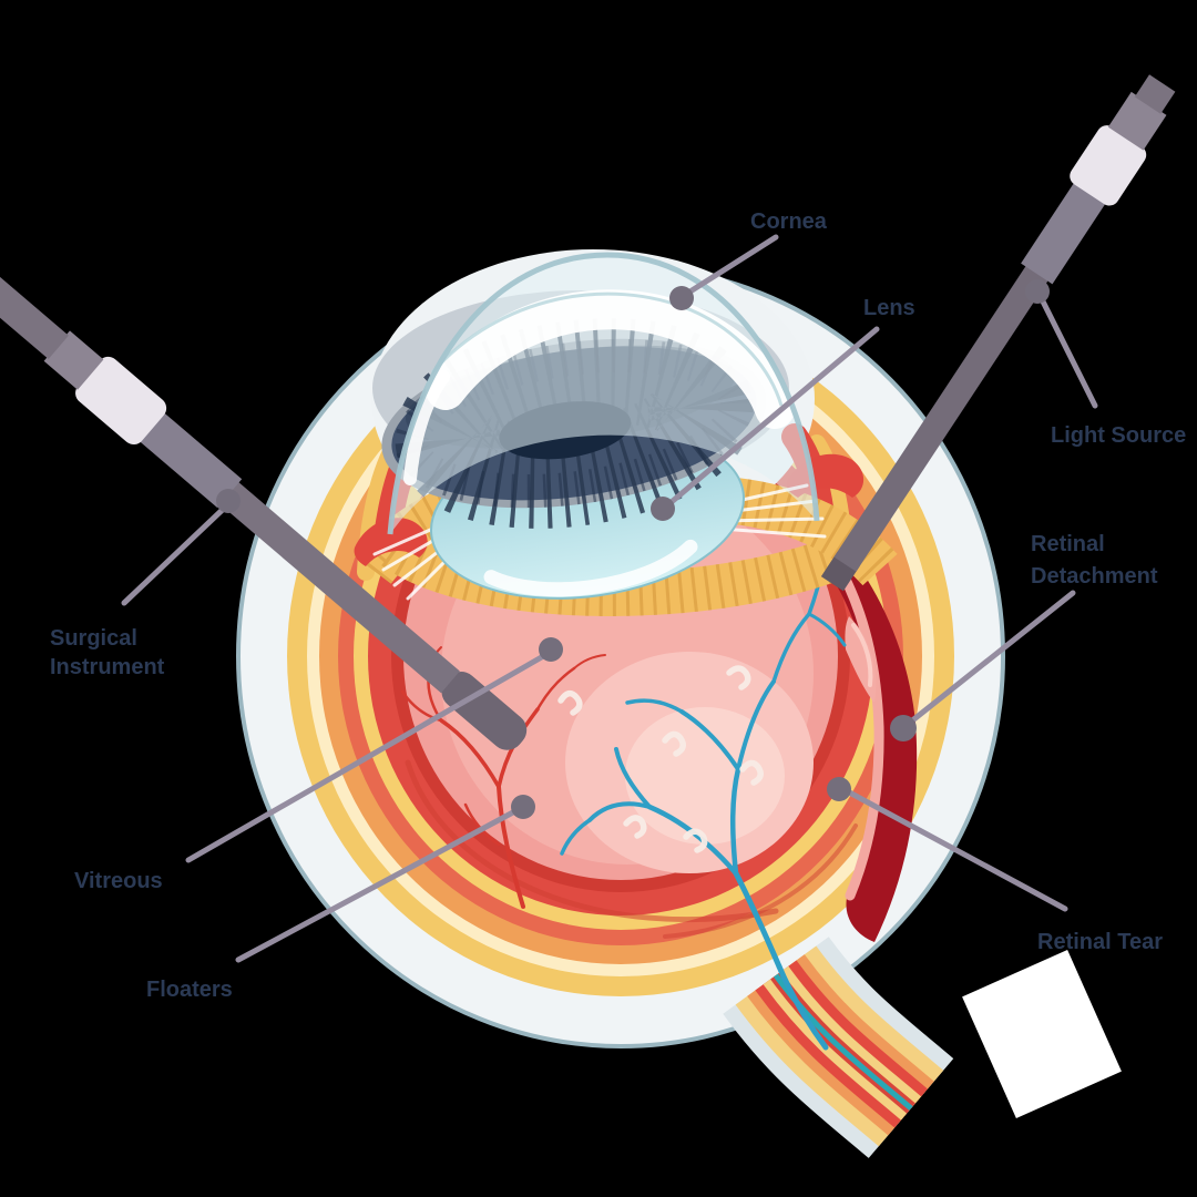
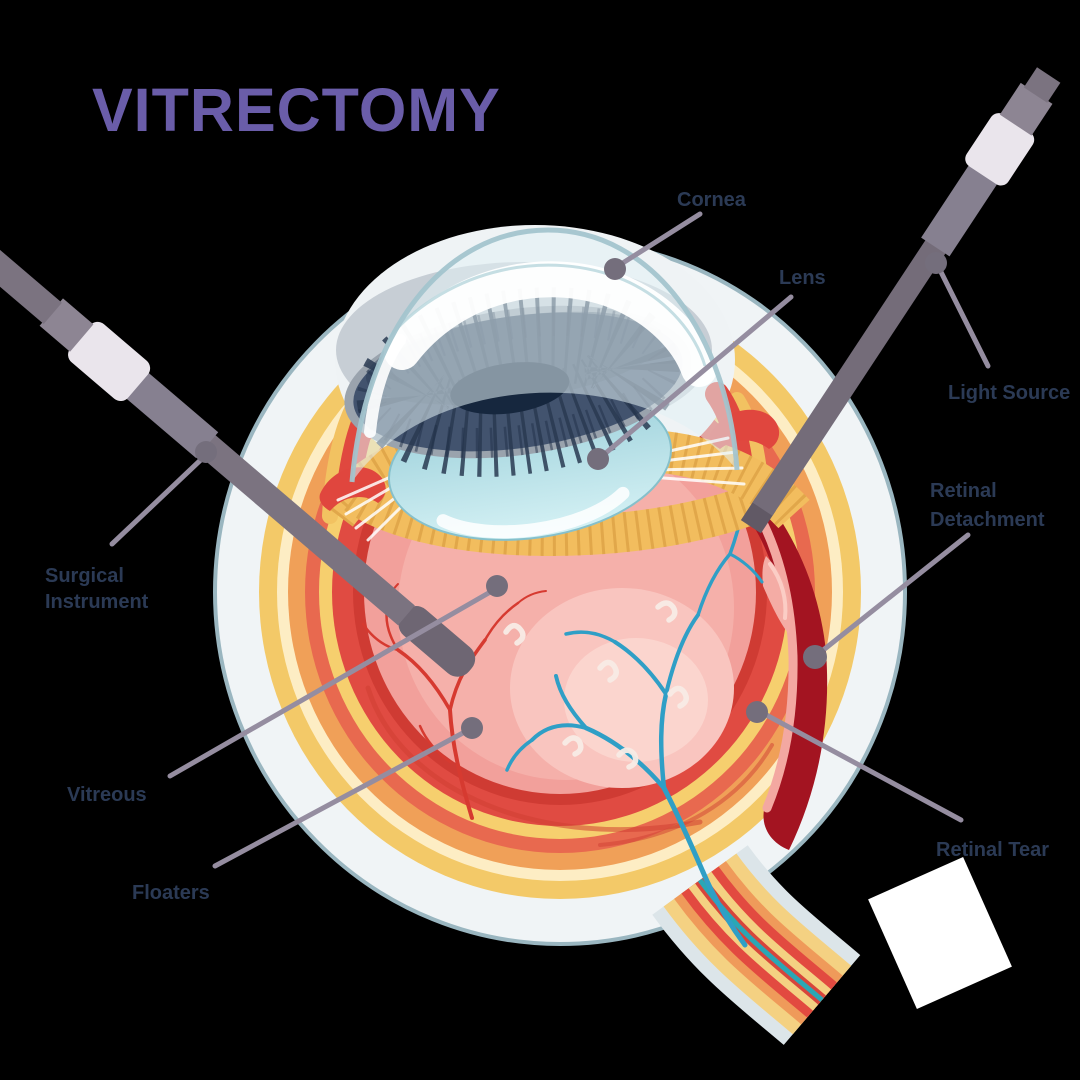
+ VITRECTOMY
  Cornea
  Lens
  Light Source
  Retinal
  Detachment
  Surgical
  Instrument
  Vitreous
  Floaters
  Retinal Tear
